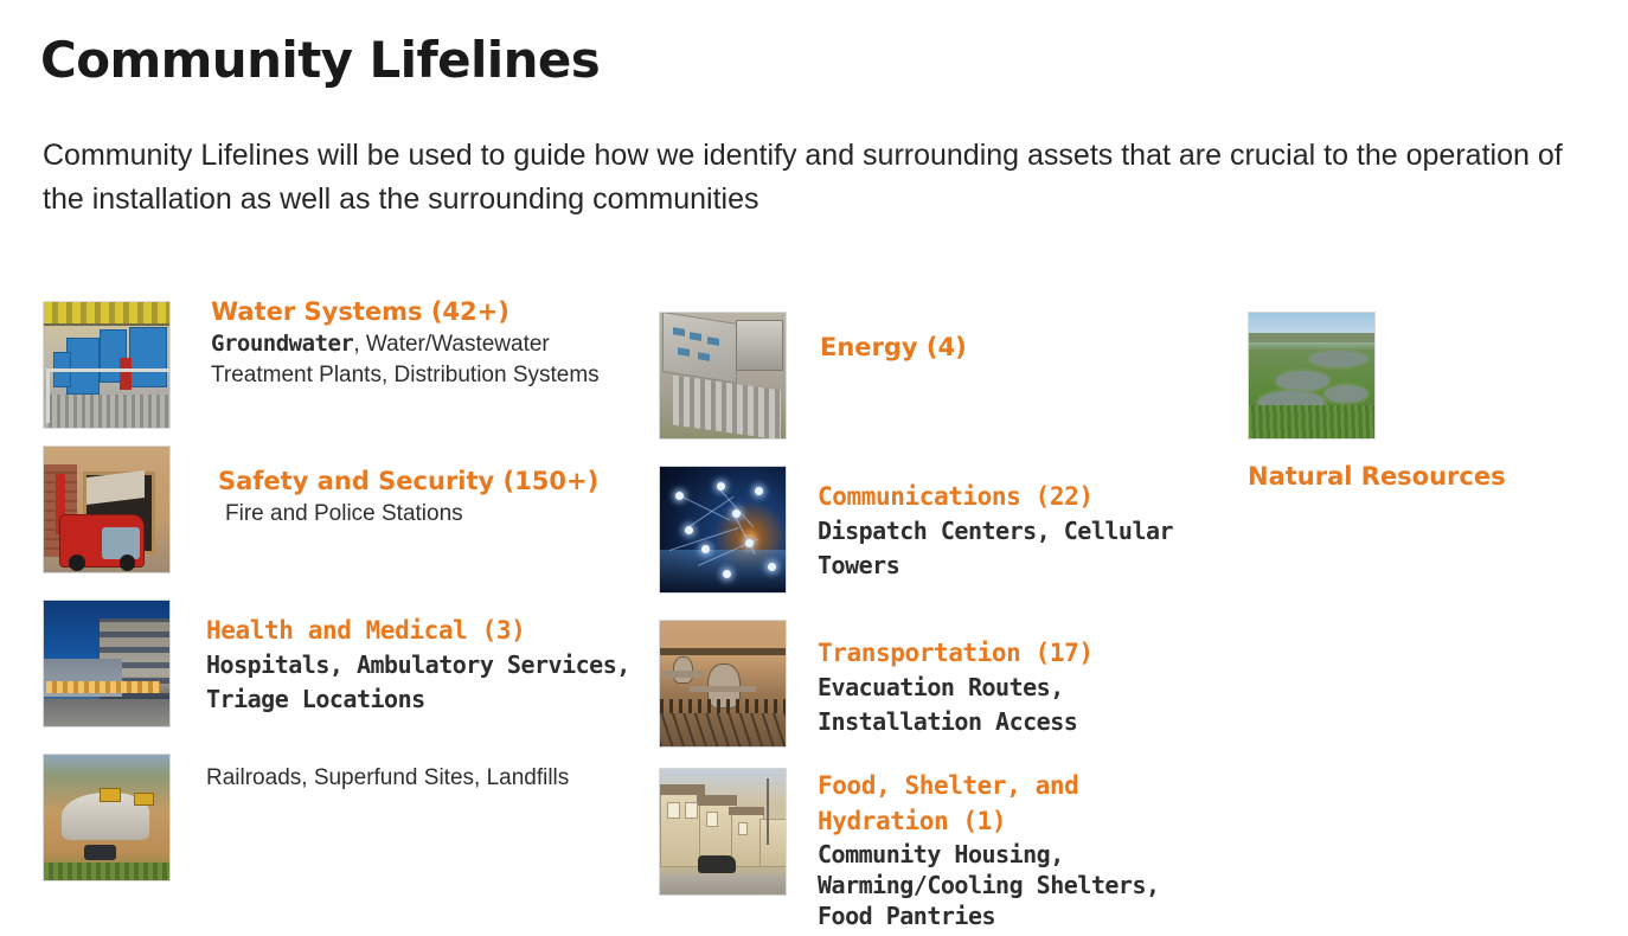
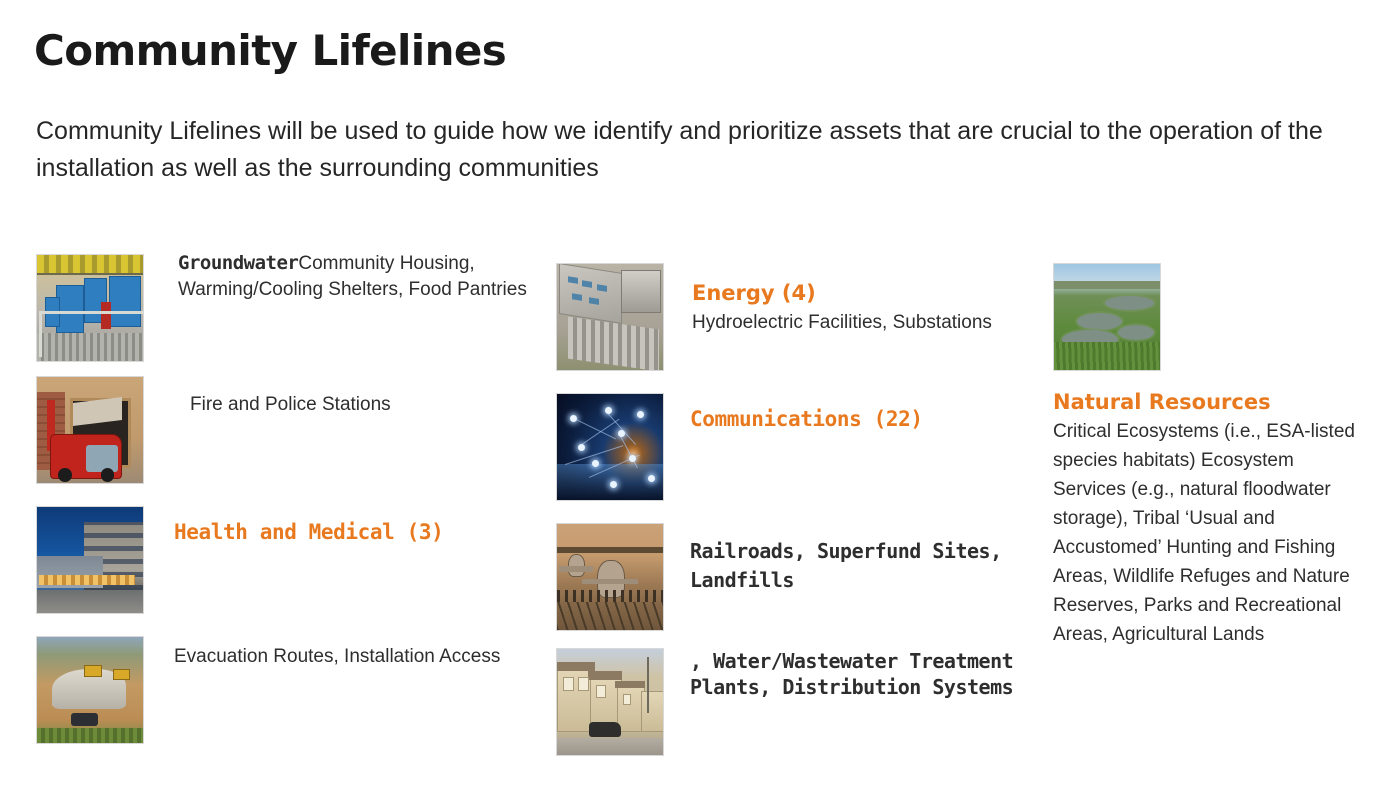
  Community Lifelines
- Community Lifelines will be used to guide how we identify and surrounding assets that are crucial to the operation of the installation as well as the surrounding communities
+ Community Lifelines will be used to guide how we identify and prioritize assets that are crucial to the operation of the installation as well as the surrounding communities
- Water Systems (42+)
- Groundwater, Water/Wastewater Treatment Plants, Distribution Systems
+ GroundwaterCommunity Housing, Warming/Cooling Shelters, Food Pantries
- Safety and Security (150+)
  Fire and Police Stations
  Health and Medical (3)
- Hospitals, Ambulatory Services, Triage Locations
- Railroads, Superfund Sites, Landfills
+ Evacuation Routes, Installation Access
  Energy (4)
+ Hydroelectric Facilities, Substations
  Communications (22)
- Dispatch Centers, Cellular Towers
- Transportation (17)
- Evacuation Routes, Installation Access
+ Railroads, Superfund Sites, Landfills
- Food, Shelter, and Hydration (1)
- Community Housing, Warming/Cooling Shelters, Food Pantries
+ , Water/Wastewater Treatment Plants, Distribution Systems
  Natural Resources
+ Critical Ecosystems (i.e., ESA-listed species habitats) Ecosystem Services (e.g., natural floodwater storage), Tribal ‘Usual and Accustomed’ Hunting and Fishing Areas, Wildlife Refuges and Nature Reserves, Parks and Recreational Areas, Agricultural Lands
